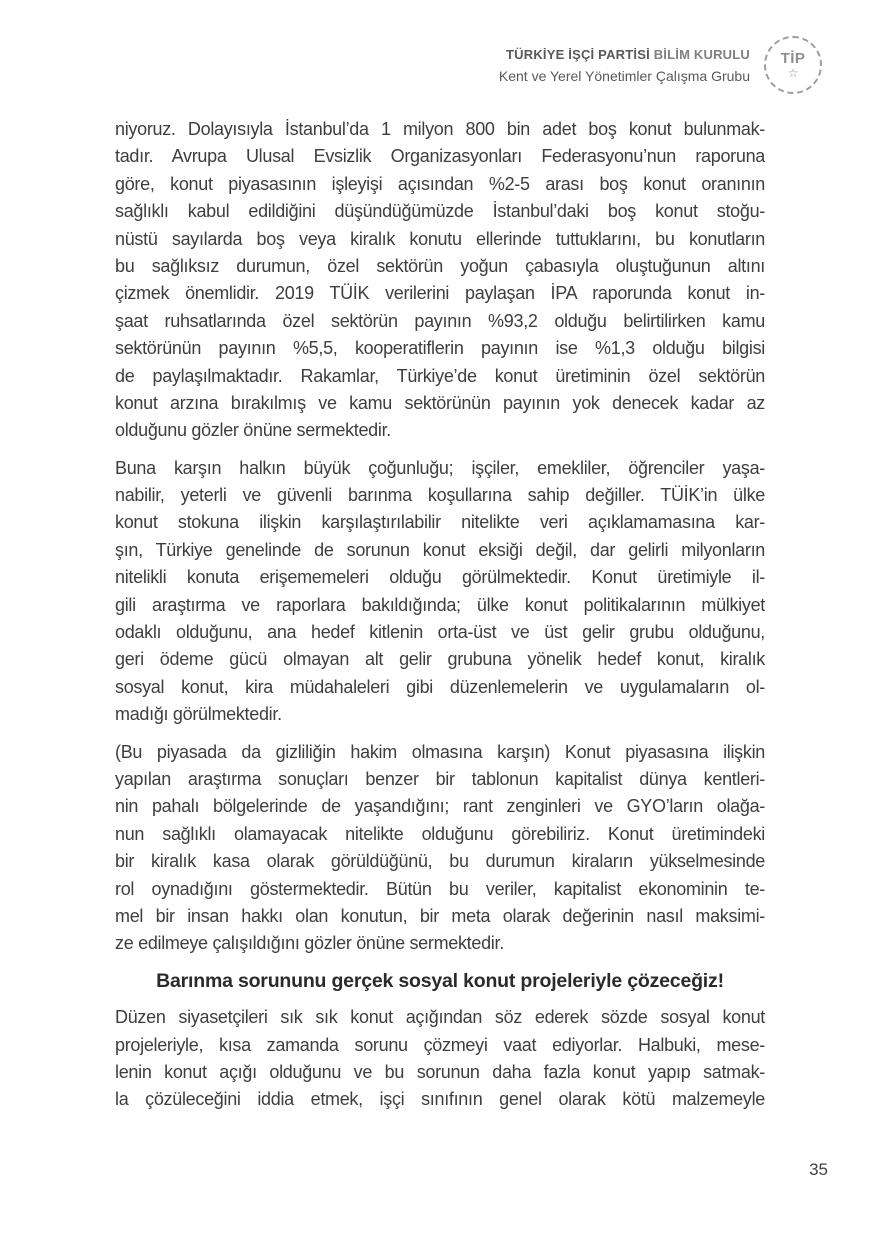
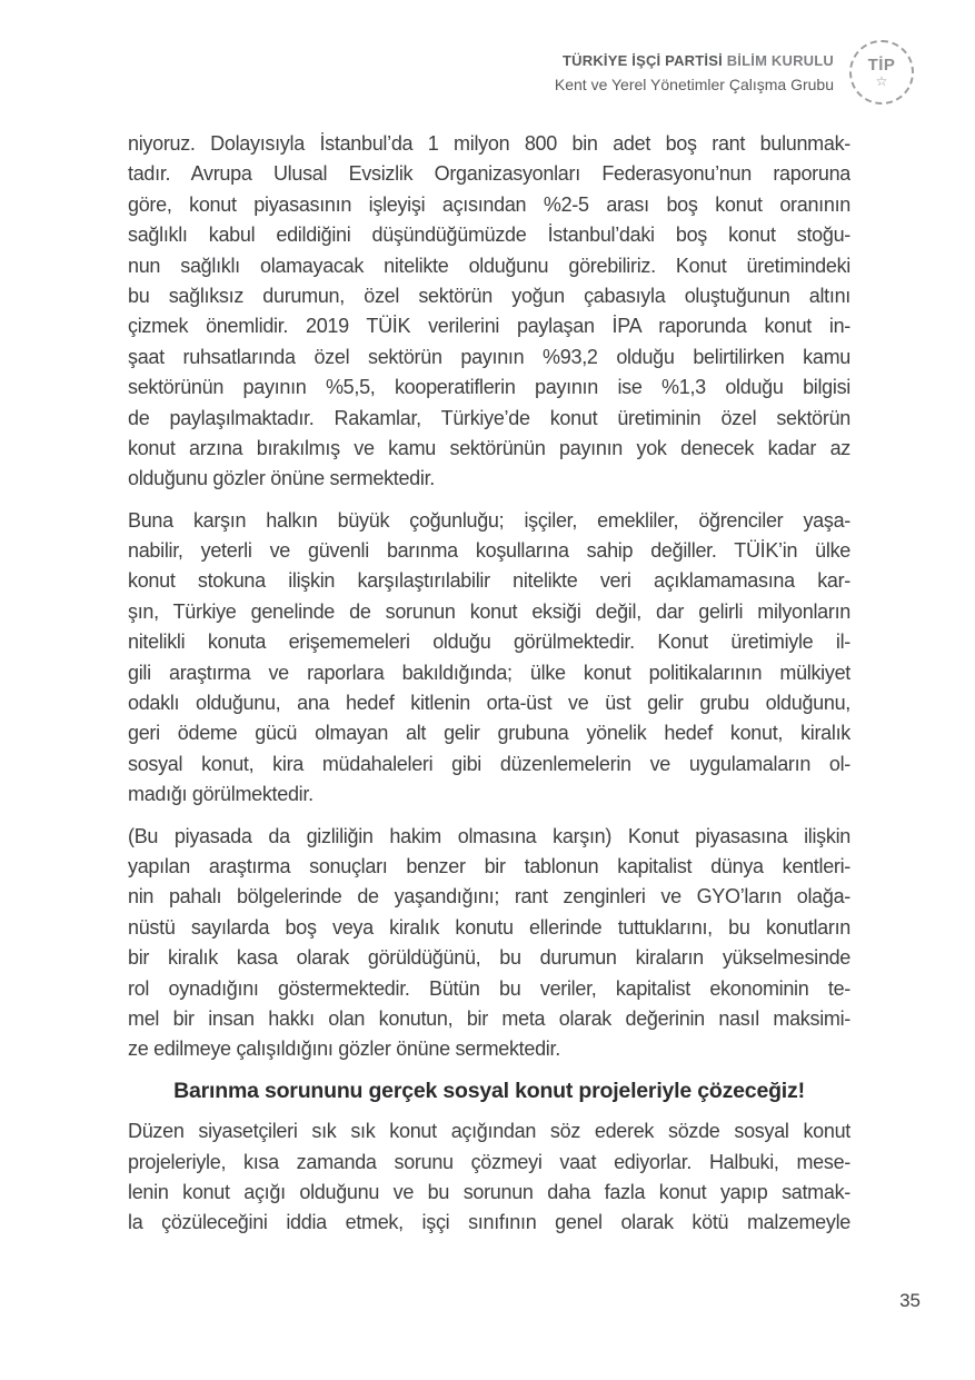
  TÜRKİYE İŞÇİ PARTİSİ BİLİM KURULU
  Kent ve Yerel Yönetimler Çalışma Grubu
  TİP
  ☆
- niyoruz. Dolayısıyla İstanbul’da 1 milyon 800 bin adet boş konut bulunmak-
+ niyoruz. Dolayısıyla İstanbul’da 1 milyon 800 bin adet boş rant bulunmak-
  tadır. Avrupa Ulusal Evsizlik Organizasyonları Federasyonu’nun raporuna
  göre, konut piyasasının işleyişi açısından %2-5 arası boş konut oranının
  sağlıklı kabul edildiğini düşündüğümüzde İstanbul’daki boş konut stoğu-
- nüstü sayılarda boş veya kiralık konutu ellerinde tuttuklarını, bu konutların
+ nun sağlıklı olamayacak nitelikte olduğunu görebiliriz. Konut üretimindeki
  bu sağlıksız durumun, özel sektörün yoğun çabasıyla oluştuğunun altını
  çizmek önemlidir. 2019 TÜİK verilerini paylaşan İPA raporunda konut in-
  şaat ruhsatlarında özel sektörün payının %93,2 olduğu belirtilirken kamu
  sektörünün payının %5,5, kooperatiflerin payının ise %1,3 olduğu bilgisi
  de paylaşılmaktadır. Rakamlar, Türkiye’de konut üretiminin özel sektörün
  konut arzına bırakılmış ve kamu sektörünün payının yok denecek kadar az
  olduğunu gözler önüne sermektedir.
  Buna karşın halkın büyük çoğunluğu; işçiler, emekliler, öğrenciler yaşa-
  nabilir, yeterli ve güvenli barınma koşullarına sahip değiller. TÜİK’in ülke
  konut stokuna ilişkin karşılaştırılabilir nitelikte veri açıklamamasına kar-
  şın, Türkiye genelinde de sorunun konut eksiği değil, dar gelirli milyonların
  nitelikli konuta erişememeleri olduğu görülmektedir. Konut üretimiyle il-
  gili araştırma ve raporlara bakıldığında; ülke konut politikalarının mülkiyet
  odaklı olduğunu, ana hedef kitlenin orta-üst ve üst gelir grubu olduğunu,
  geri ödeme gücü olmayan alt gelir grubuna yönelik hedef konut, kiralık
  sosyal konut, kira müdahaleleri gibi düzenlemelerin ve uygulamaların ol-
  madığı görülmektedir.
  (Bu piyasada da gizliliğin hakim olmasına karşın) Konut piyasasına ilişkin
  yapılan araştırma sonuçları benzer bir tablonun kapitalist dünya kentleri-
  nin pahalı bölgelerinde de yaşandığını; rant zenginleri ve GYO’ların olağa-
- nun sağlıklı olamayacak nitelikte olduğunu görebiliriz. Konut üretimindeki
+ nüstü sayılarda boş veya kiralık konutu ellerinde tuttuklarını, bu konutların
  bir kiralık kasa olarak görüldüğünü, bu durumun kiraların yükselmesinde
  rol oynadığını göstermektedir. Bütün bu veriler, kapitalist ekonominin te-
  mel bir insan hakkı olan konutun, bir meta olarak değerinin nasıl maksimi-
  ze edilmeye çalışıldığını gözler önüne sermektedir.
  Barınma sorununu gerçek sosyal konut projeleriyle çözeceğiz!
  Düzen siyasetçileri sık sık konut açığından söz ederek sözde sosyal konut
  projeleriyle, kısa zamanda sorunu çözmeyi vaat ediyorlar. Halbuki, mese-
  lenin konut açığı olduğunu ve bu sorunun daha fazla konut yapıp satmak-
  la çözüleceğini iddia etmek, işçi sınıfının genel olarak kötü malzemeyle
  35
